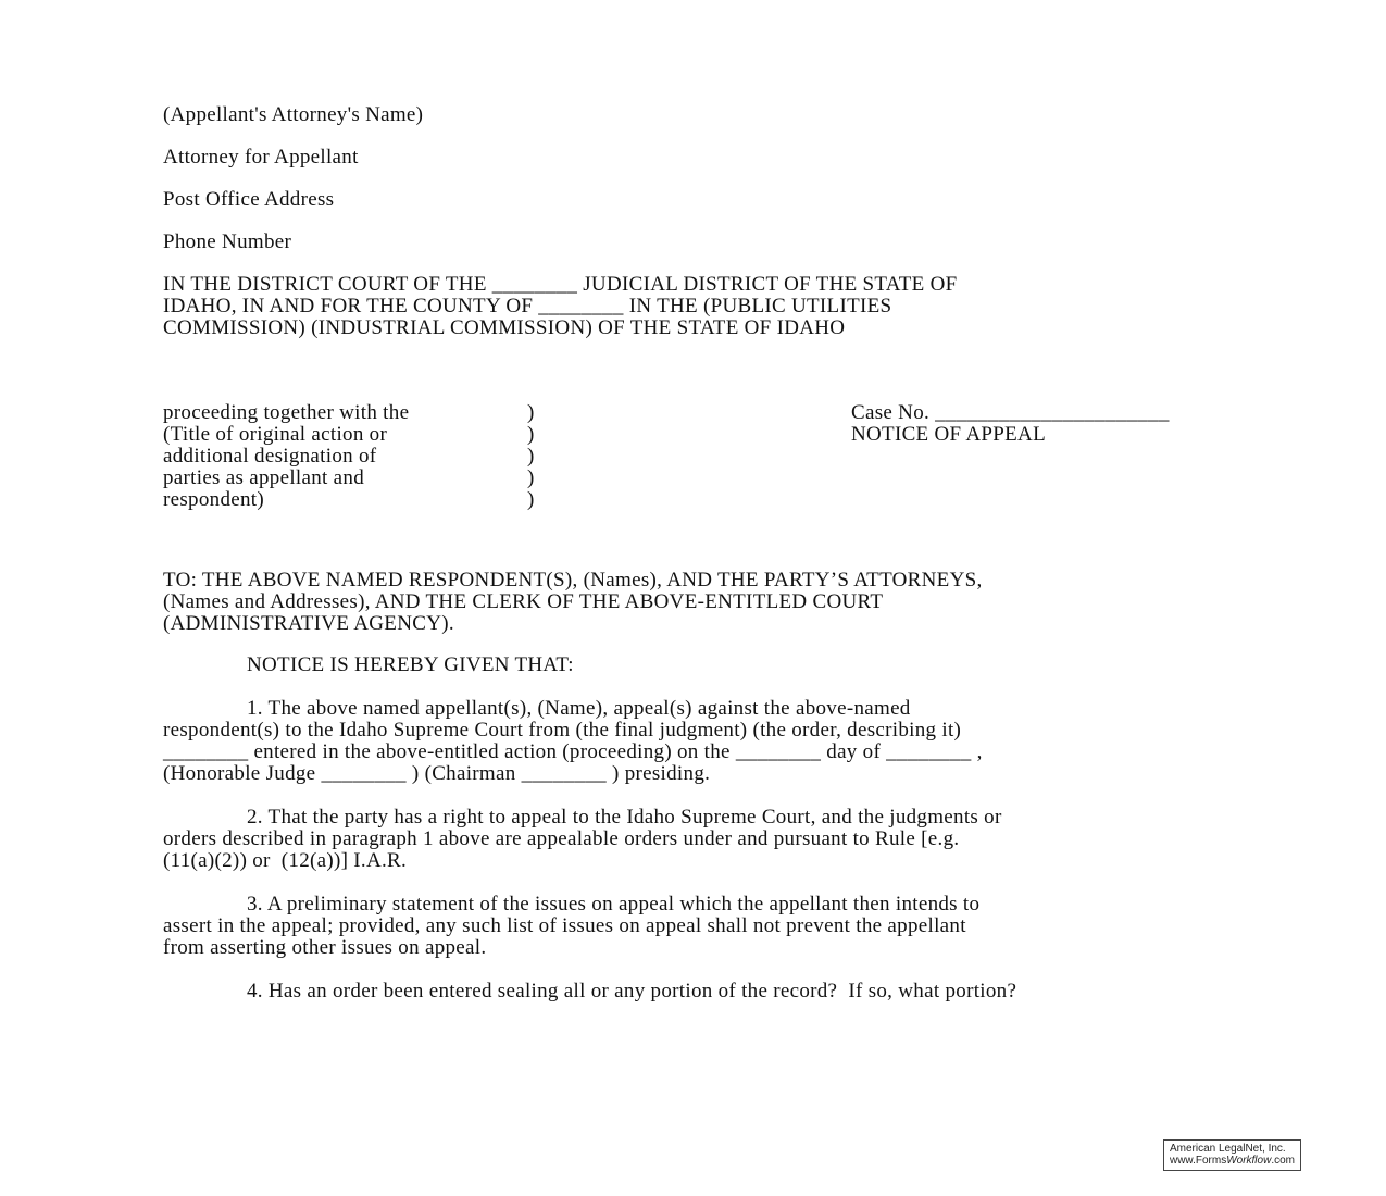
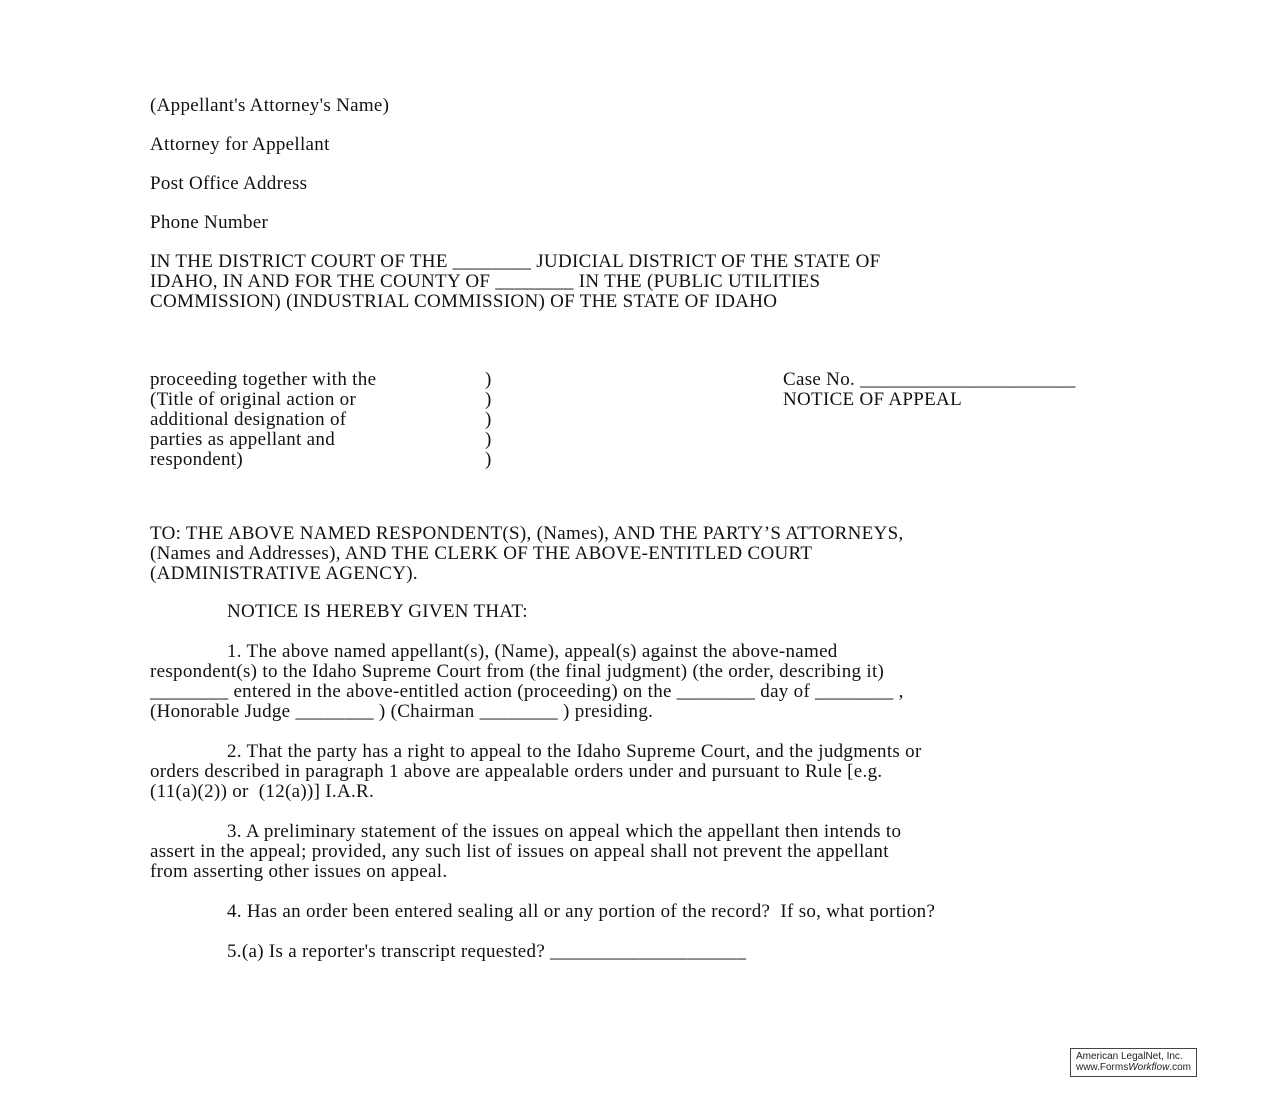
  (Appellant's Attorney's Name)
  Attorney for Appellant
  Post Office Address
  Phone Number
  IN THE DISTRICT COURT OF THE ________ JUDICIAL DISTRICT OF THE STATE OF
  IDAHO, IN AND FOR THE COUNTY OF ________ IN THE (PUBLIC UTILITIES
  COMMISSION) (INDUSTRIAL COMMISSION) OF THE STATE OF IDAHO
  proceeding together with the
  )
  (Title of original action or
  )
  additional designation of
  )
  parties as appellant and
  )
  respondent)
  )
  Case No. ______________________
  NOTICE OF APPEAL
  TO: THE ABOVE NAMED RESPONDENT(S), (Names), AND THE PARTY’S ATTORNEYS,
  (Names and Addresses), AND THE CLERK OF THE ABOVE-ENTITLED COURT
  (ADMINISTRATIVE AGENCY).
  NOTICE IS HEREBY GIVEN THAT:
  1. The above named appellant(s), (Name), appeal(s) against the above-named
  respondent(s) to the Idaho Supreme Court from (the final judgment) (the order, describing it)
  ________ entered in the above-entitled action (proceeding) on the ________ day of ________ ,
  (Honorable Judge ________ ) (Chairman ________ ) presiding.
  2. That the party has a right to appeal to the Idaho Supreme Court, and the judgments or
  orders described in paragraph 1 above are appealable orders under and pursuant to Rule [e.g.
  (11(a)(2)) or (12(a))] I.A.R.
  3. A preliminary statement of the issues on appeal which the appellant then intends to
  assert in the appeal; provided, any such list of issues on appeal shall not prevent the appellant
  from asserting other issues on appeal.
  4. Has an order been entered sealing all or any portion of the record? If so, what portion?
+ 5.(a) Is a reporter's transcript requested? ____________________
  American LegalNet, Inc.
  www.FormsWorkflow.com
